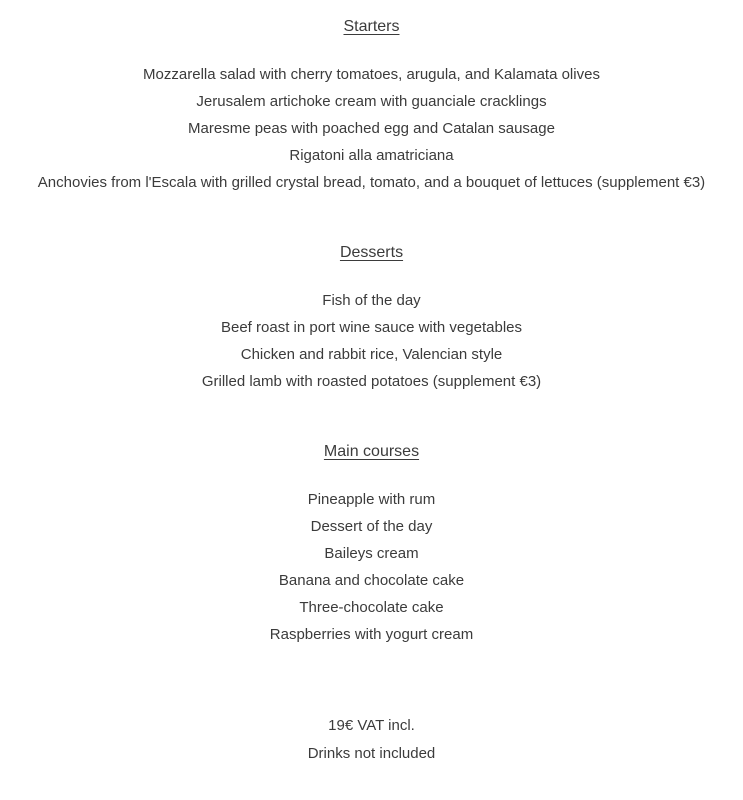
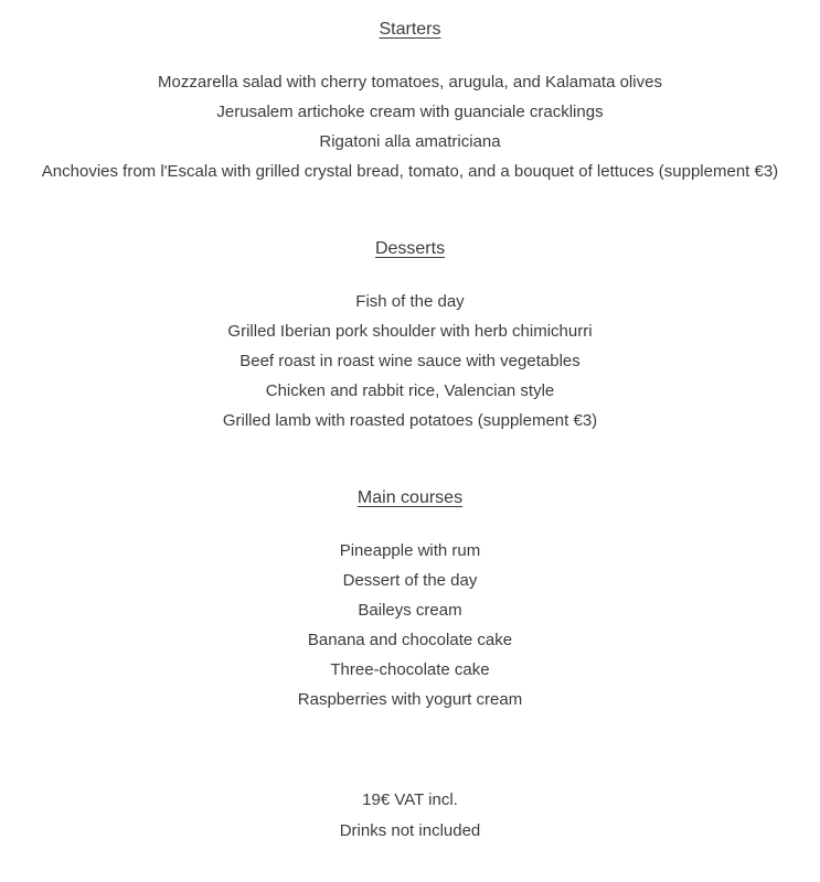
  Starters
  Mozzarella salad with cherry tomatoes, arugula, and Kalamata olives
  Jerusalem artichoke cream with guanciale cracklings
- Maresme peas with poached egg and Catalan sausage
  Rigatoni alla amatriciana
  Anchovies from l'Escala with grilled crystal bread, tomato, and a bouquet of lettuces (supplement €3)
  Desserts
  Fish of the day
+ Grilled Iberian pork shoulder with herb chimichurri
- Beef roast in port wine sauce with vegetables
+ Beef roast in roast wine sauce with vegetables
  Chicken and rabbit rice, Valencian style
  Grilled lamb with roasted potatoes (supplement €3)
  Main courses
  Pineapple with rum
  Dessert of the day
  Baileys cream
  Banana and chocolate cake
  Three-chocolate cake
  Raspberries with yogurt cream
  19€ VAT incl.
  Drinks not included
